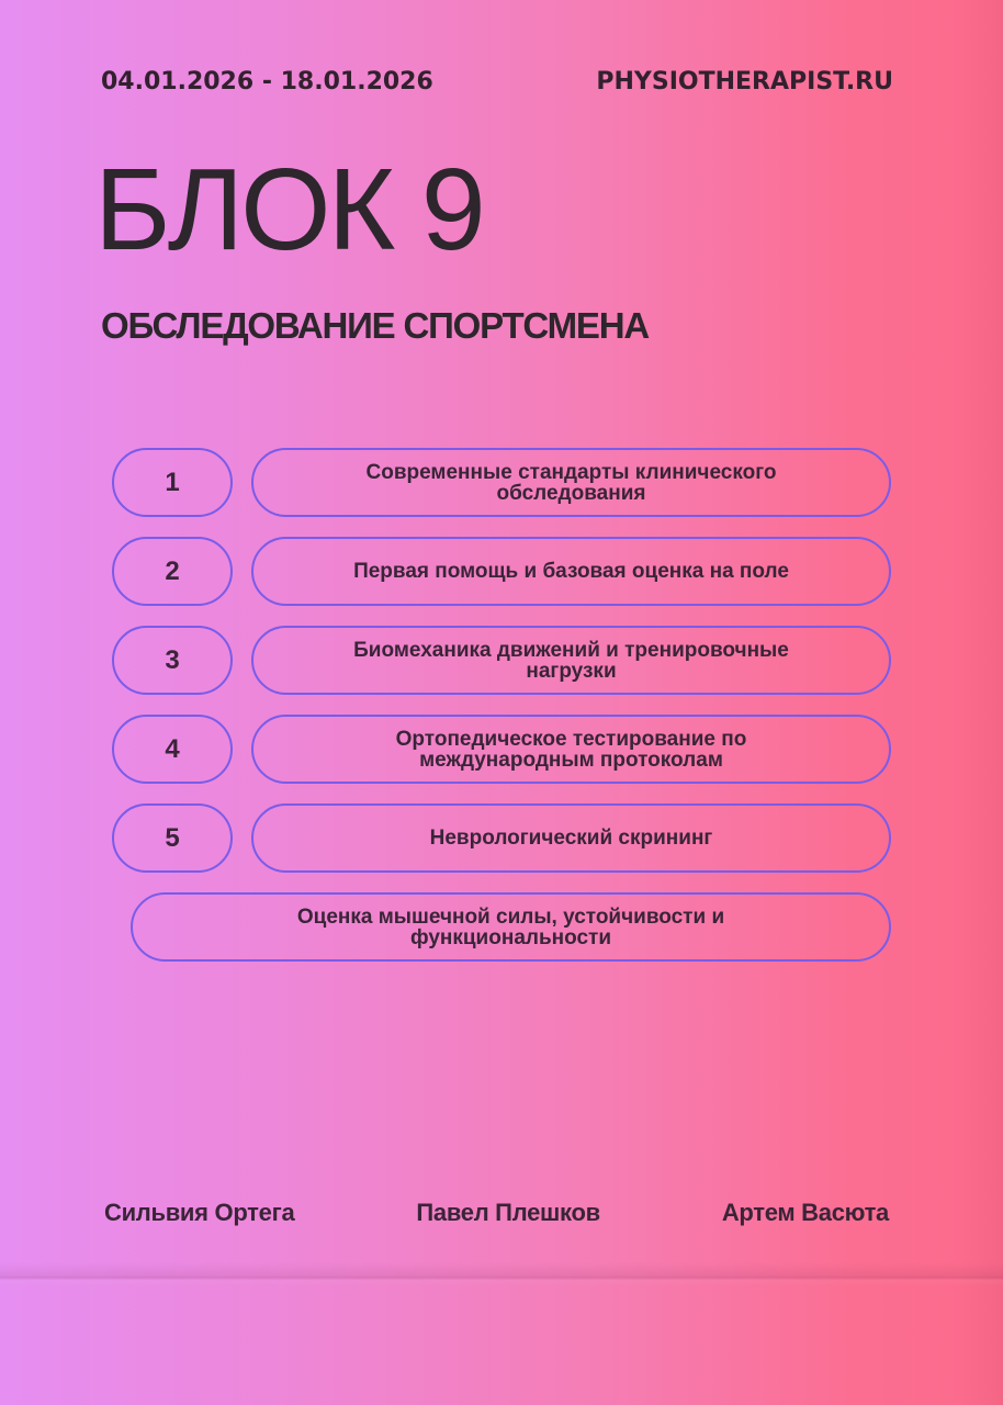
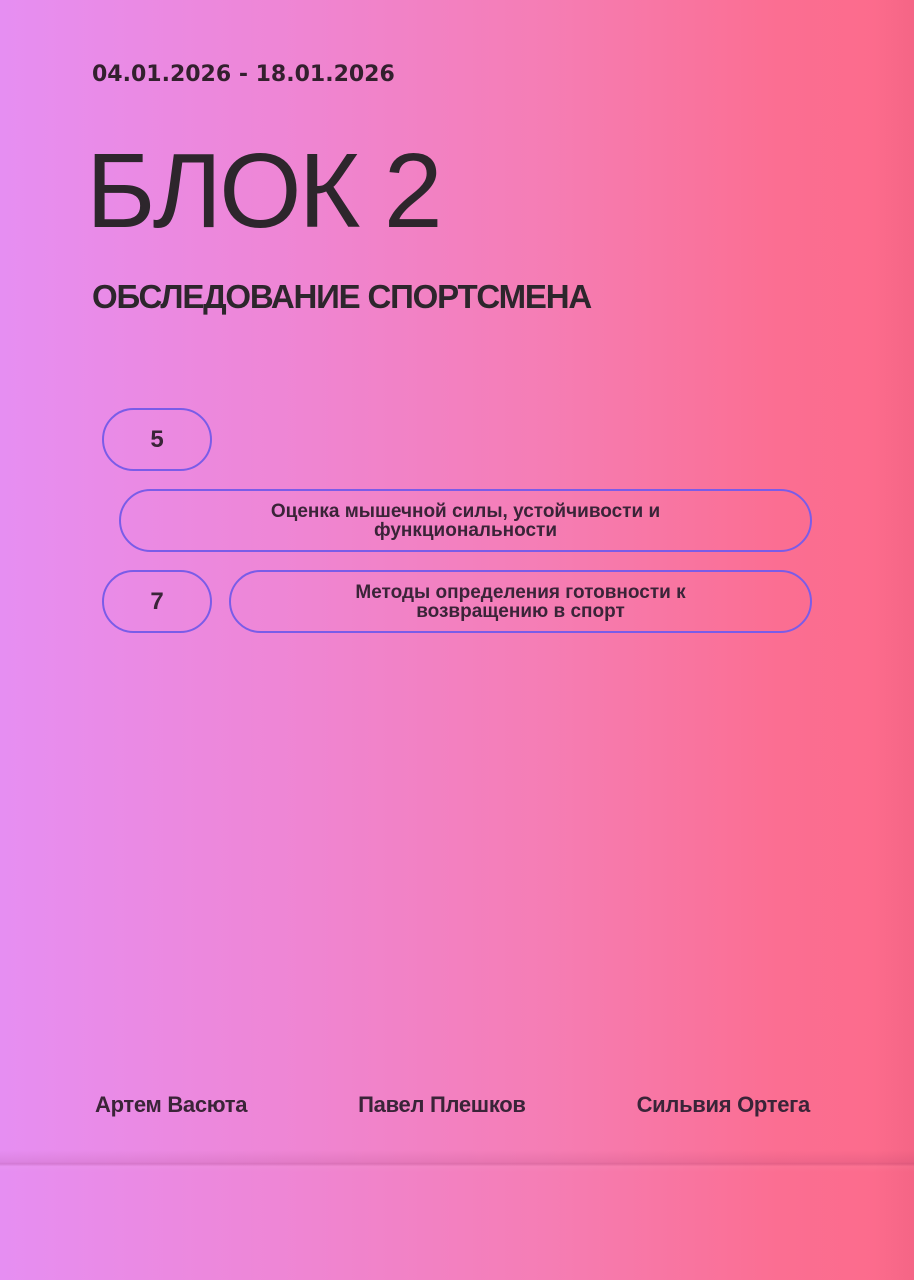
  04.01.2026 - 18.01.2026
- PHYSIOTHERAPIST.RU
- БЛОК 9
+ БЛОК 2
  ОБСЛЕДОВАНИЕ СПОРТСМЕНА
- 1
- Современные стандарты клинического обследования
- 2
- Первая помощь и базовая оценка на поле
- 3
- Биомеханика движений и тренировочные нагрузки
- 4
- Ортопедическое тестирование по международным протоколам
  5
- Неврологический скрининг
  Оценка мышечной силы, устойчивости и функциональности
+ 7
+ Методы определения готовности к возвращению в спорт
- Сильвия Ортега
+ Артем Васюта
  Павел Плешков
- Артем Васюта
+ Сильвия Ортега
